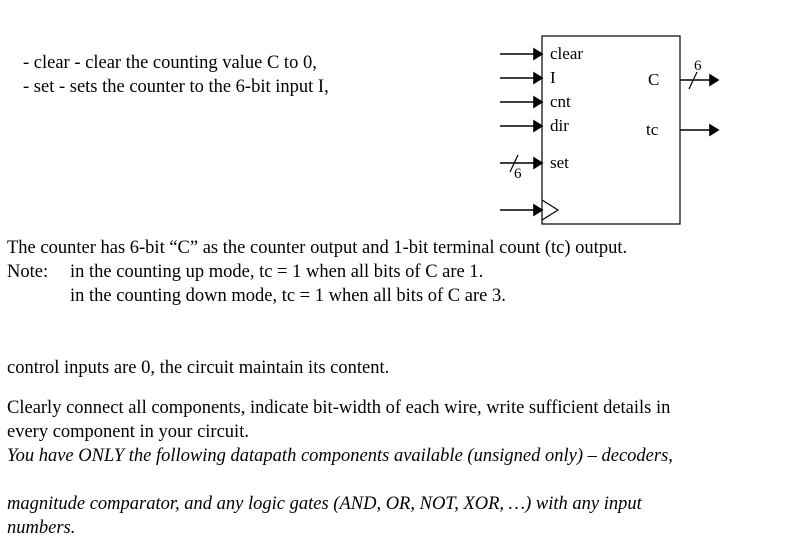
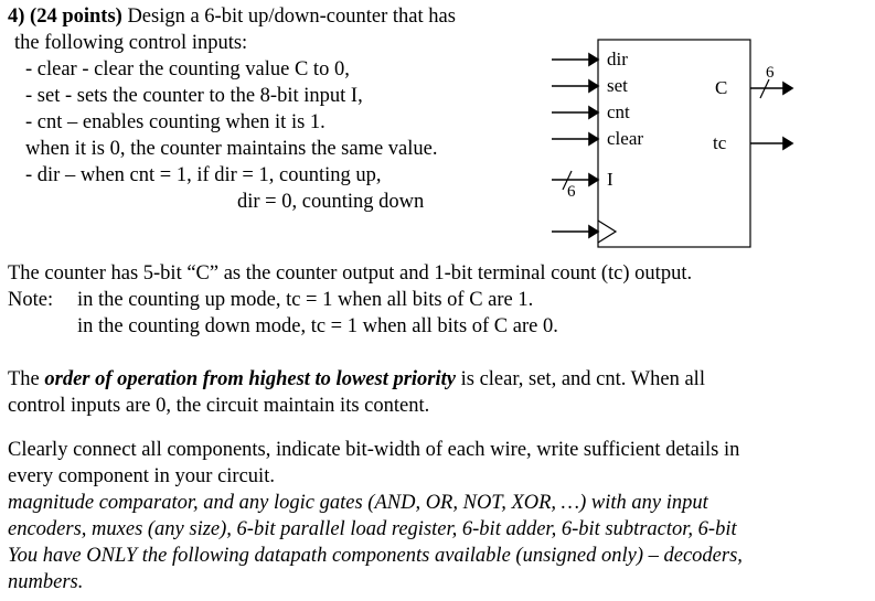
+ 4) (24 points) Design a 6-bit up/down-counter that has
+ the following control inputs:
  - clear - clear the counting value C to 0,
- - set - sets the counter to the 6-bit input I,
+ - set - sets the counter to the 8-bit input I,
+ - cnt – enables counting when it is 1.
+ when it is 0, the counter maintains the same value.
+ - dir – when cnt = 1, if dir = 1, counting up,
+ dir = 0, counting down
- clear
+ dir
- I
+ set
  cnt
- dir
+ clear
- set
+ I
  C
  tc
  6
  6
- The counter has 6-bit “C” as the counter output and 1-bit terminal count (tc) output.
+ The counter has 5-bit “C” as the counter output and 1-bit terminal count (tc) output.
  Note:
  in the counting up mode, tc = 1 when all bits of C are 1.
- in the counting down mode, tc = 1 when all bits of C are 3.
+ in the counting down mode, tc = 1 when all bits of C are 0.
+ The order of operation from highest to lowest priority is clear, set, and cnt. When all
  control inputs are 0, the circuit maintain its content.
  Clearly connect all components, indicate bit-width of each wire, write sufficient details in
  every component in your circuit.
- You have ONLY the following datapath components available (unsigned only) – decoders,
+ magnitude comparator, and any logic gates (AND, OR, NOT, XOR, …) with any input
+ encoders, muxes (any size), 6-bit parallel load register, 6-bit adder, 6-bit subtractor, 6-bit
- magnitude comparator, and any logic gates (AND, OR, NOT, XOR, …) with any input
+ You have ONLY the following datapath components available (unsigned only) – decoders,
  numbers.
